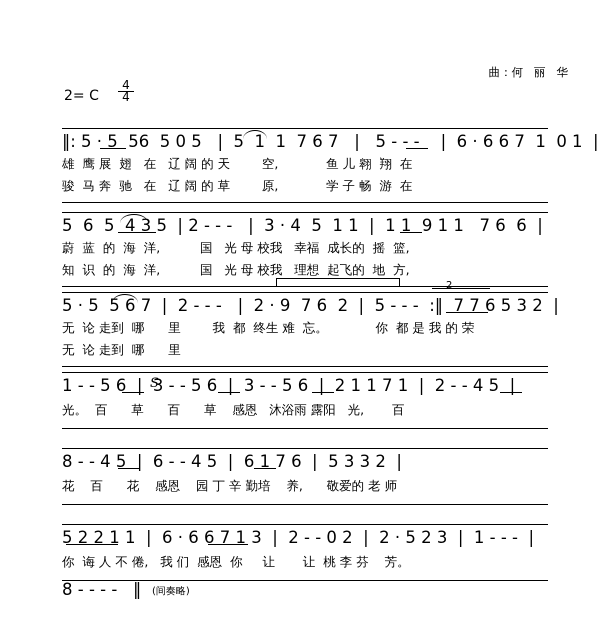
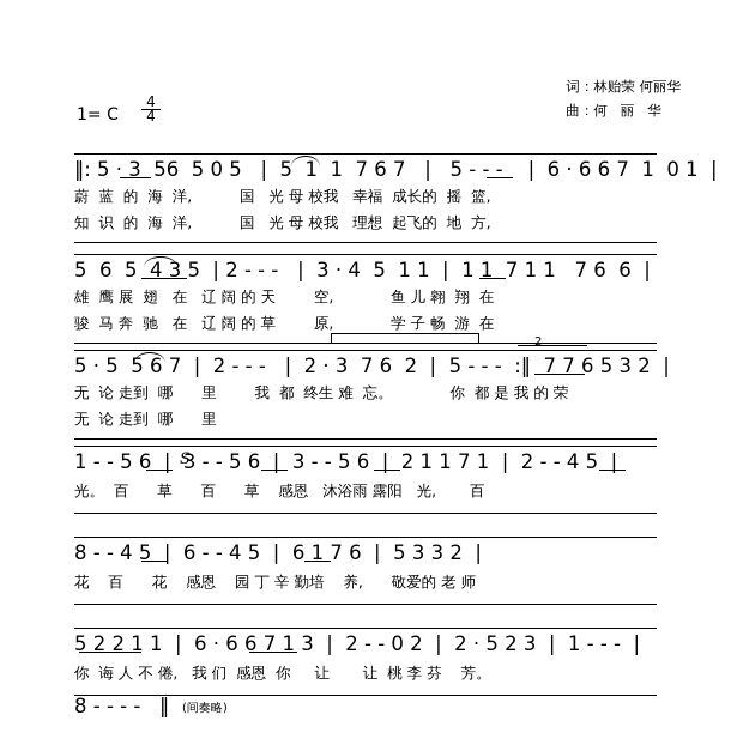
+ 词：林贻荣 何丽华
  曲：何 丽 华
- 2= C
+ 1= C
  4
  4
- ‖: 5 · 5 56 5 0 5 | 5 1 1 7 6 7 | 5 - - - | 6 · 6 6 7 1 0 1 |
+ ‖: 5 · 3 56 5 0 5 | 5 1 1 7 6 7 | 5 - - - | 6 · 6 6 7 1 0 1 |
- 雄 鹰 展 翅 在 辽 阔 的 天 空, 鱼 儿 翱 翔 在
+ 蔚 蓝 的 海 洋, 国 光 母 校我 幸福 成长的 摇 篮,
- 骏 马 奔 驰 在 辽 阔 的 草 原, 学 子 畅 游 在
+ 知 识 的 海 洋, 国 光 母 校我 理想 起飞的 地 方,
- 5 6 5 4 3 5 | 2 - - - | 3 · 4 5 1 1 | 1 1 9 1 1 7 6 6 |
+ 5 6 5 4 3 5 | 2 - - - | 3 · 4 5 1 1 | 1 1 7 1 1 7 6 6 |
- 蔚 蓝 的 海 洋, 国 光 母 校我 幸福 成长的 摇 篮,
+ 雄 鹰 展 翅 在 辽 阔 的 天 空, 鱼 儿 翱 翔 在
- 知 识 的 海 洋, 国 光 母 校我 理想 起飞的 地 方,
+ 骏 马 奔 驰 在 辽 阔 的 草 原, 学 子 畅 游 在
- 5 · 5 5 6 7 | 2 - - - | 2 · 9 7 6 2 | 5 - - - :‖ 7 7 6 5 3 2 |
+ 5 · 5 5 6 7 | 2 - - - | 2 · 3 7 6 2 | 5 - - - :‖ 7 7 6 5 3 2 |
  无 论 走到 哪 里 我 都 终生 难 忘。 你 都 是 我 的 荣
  无 论 走到 哪 里
  2
  S
  1 - - 5 6 | 3 - - 5 6 | 3 - - 5 6 | 2 1 1 7 1 | 2 - - 4 5 |
  光。 百 草 百 草 感恩 沐浴雨 露阳 光, 百
  8 - - 4 5 | 6 - - 4 5 | 6 1 7 6 | 5 3 3 2 |
  花 百 花 感恩 园 丁 辛 勤培 养, 敬爱的 老 师
  5 2 2 1 1 | 6 · 6 6 7 1 3 | 2 - - 0 2 | 2 · 5 2 3 | 1 - - - |
  你 诲 人 不 倦, 我 们 感恩 你 让 让 桃 李 芬 芳。
  8 - - - - ‖
  (间奏略)
